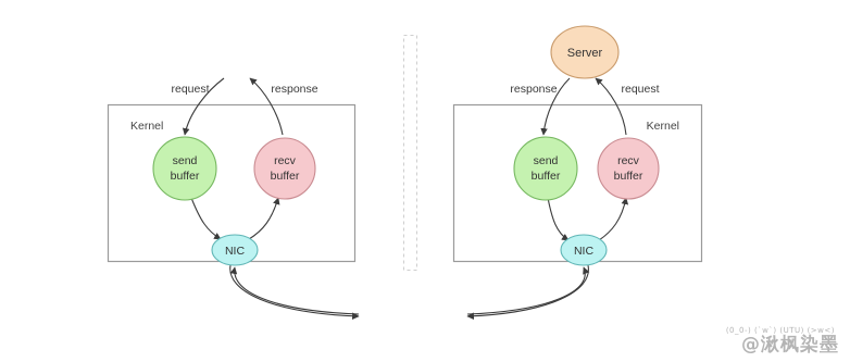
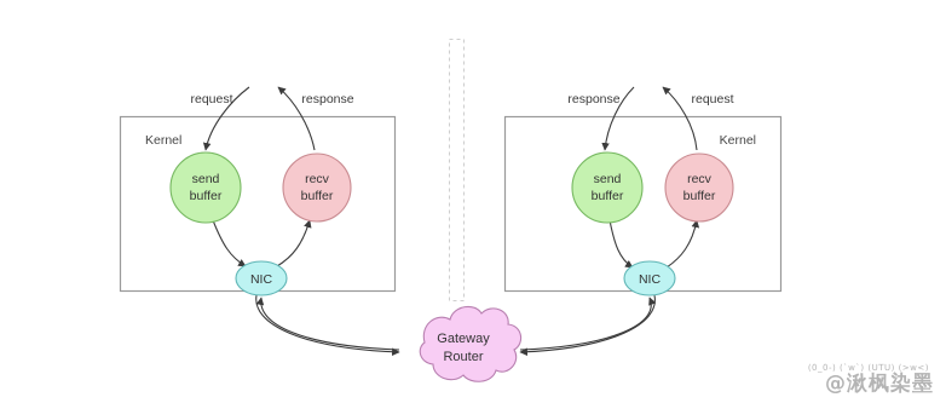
  Kernel
  Kernel
+ Gateway
+ Router
  send
  buffer
  recv
  buffer
  NIC
- Server
  send
  buffer
  recv
  buffer
  NIC
  request
  response
  response
  request
  (0_0-) (`w`) (UTU) (>w<)
  @湫枫染墨
